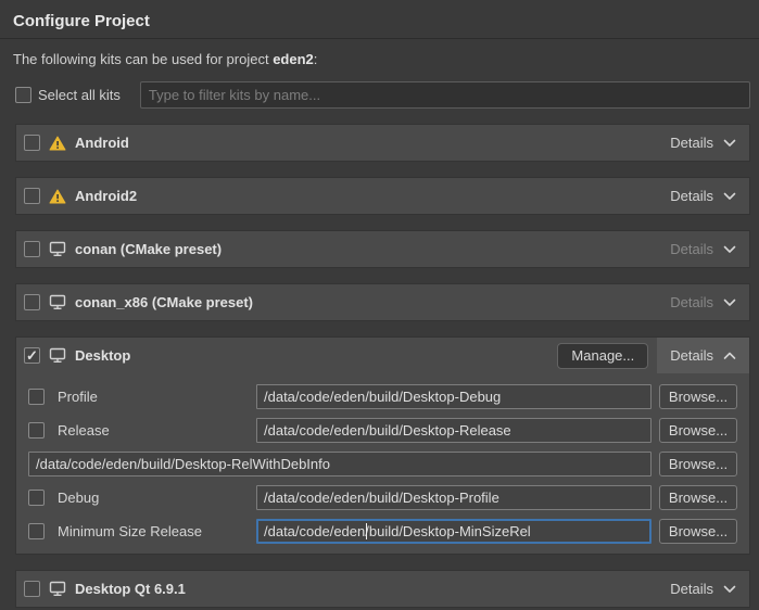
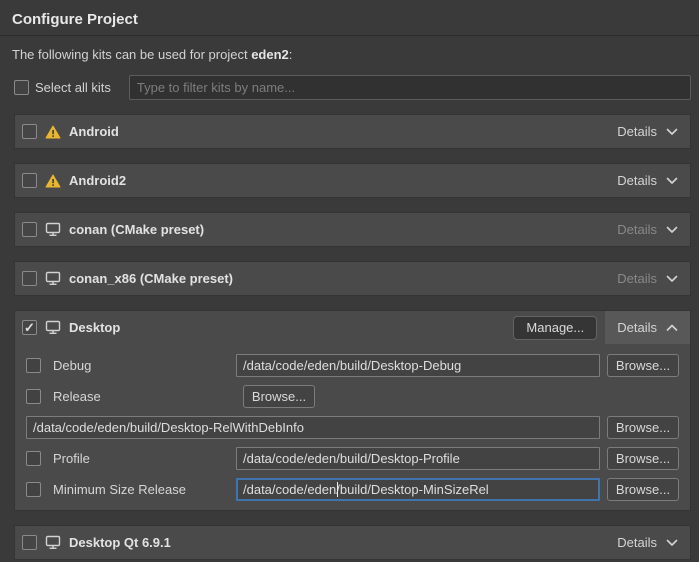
  Configure Project
  The following kits can be used for project eden2:
  Select all kits
  Type to filter kits by name...
  Android
  Details
  Android2
  Details
  conan (CMake preset)
  Details
  conan_x86 (CMake preset)
  Details
  Desktop
  Manage...
  Details
- Profile
+ Debug
  /data/code/eden/build/Desktop-Debug
  Browse...
  Release
- /data/code/eden/build/Desktop-Release
  Browse...
  /data/code/eden/build/Desktop-RelWithDebInfo
  Browse...
- Debug
+ Profile
  /data/code/eden/build/Desktop-Profile
  Browse...
  Minimum Size Release
  /data/code/eden/build/Desktop-MinSizeRel
  Browse...
  Desktop Qt 6.9.1
  Details
